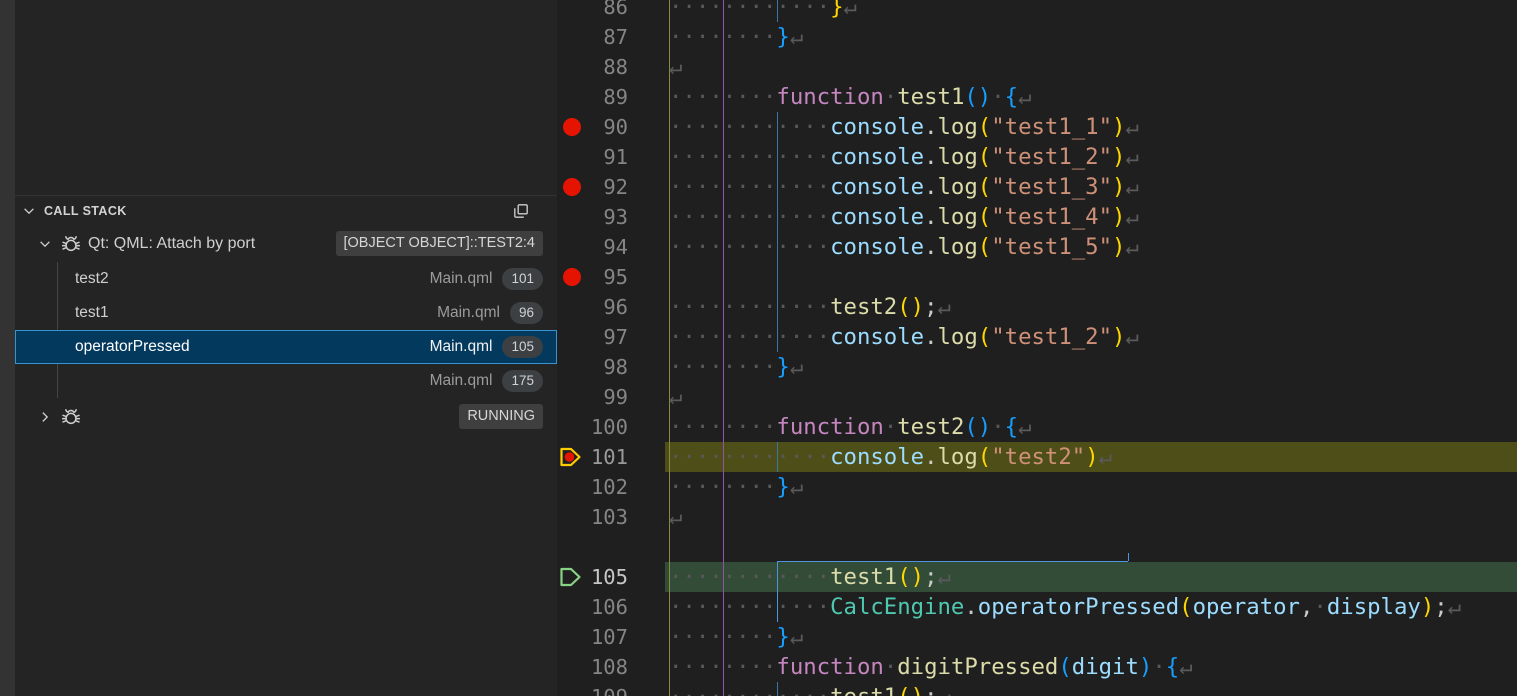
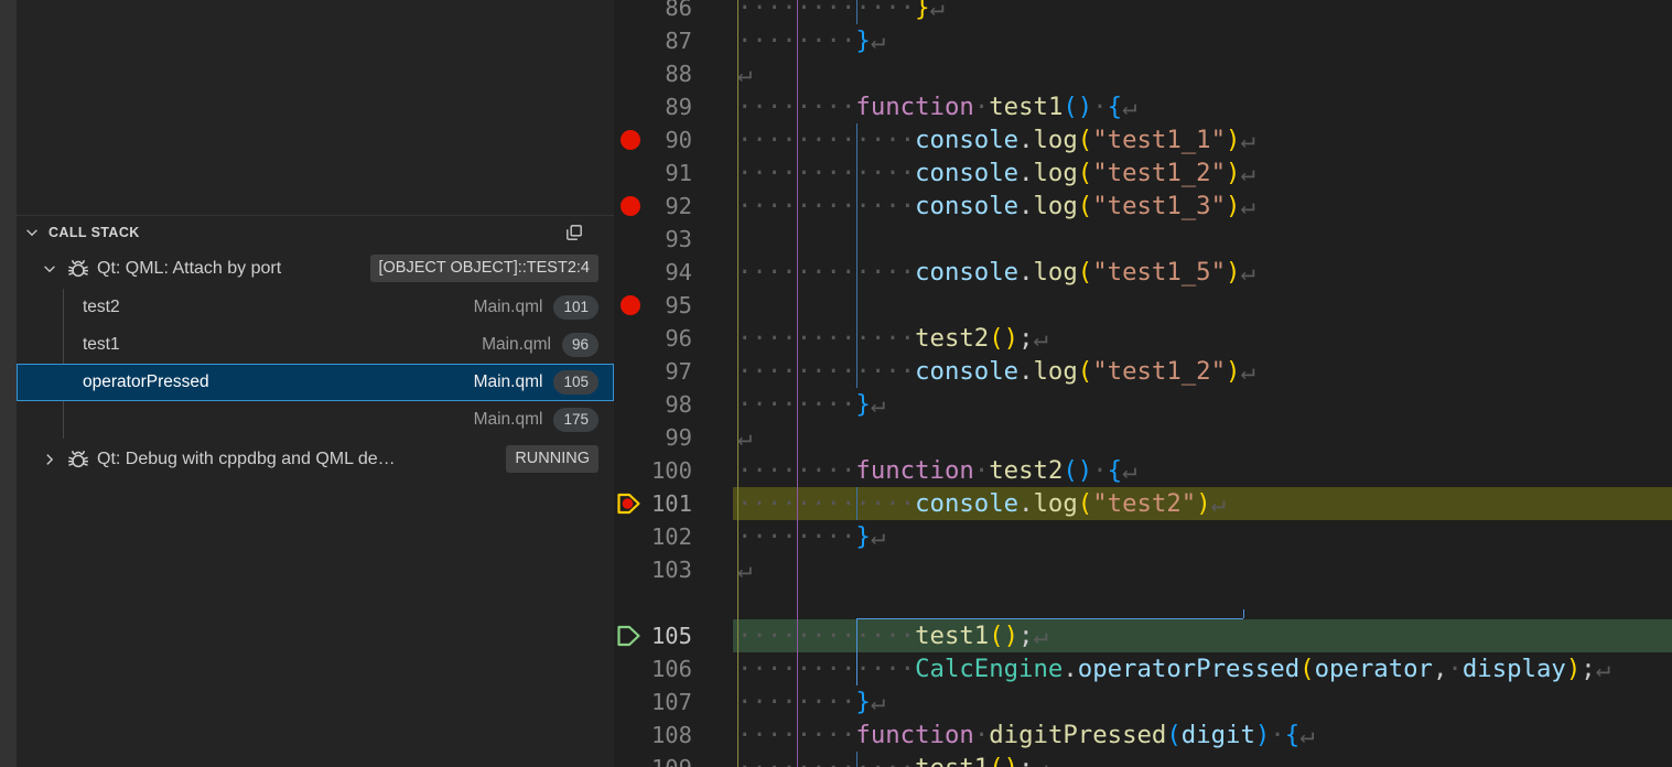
  CALL STACK
  Qt: QML: Attach by port
  [OBJECT OBJECT]::TEST2:4
  test2
  Main.qml
  101
  test1
  Main.qml
  96
  operatorPressed
  Main.qml
  105
  Main.qml
  175
+ Qt: Debug with cppdbg and QML de…
  RUNNING
  86
  ············}↵
  87
  ········}↵
  88
  ↵
  89
  ········function·test1()·{↵
  90
  ············console.log("test1_1")↵
  91
  ············console.log("test1_2")↵
  92
  ············console.log("test1_3")↵
  93
- ············console.log("test1_4")↵
  94
  ············console.log("test1_5")↵
  95
  96
  ············test2();↵
  97
  ············console.log("test1_2")↵
  98
  ········}↵
  99
  ↵
  100
  ········function·test2()·{↵
  101
  ············console.log("test2")↵
  102
  ········}↵
  103
  ↵
  105
  ············test1();↵
  106
  ············CalcEngine.operatorPressed(operator,·display);↵
  107
  ········}↵
  108
  ········function·digitPressed(digit)·{↵
